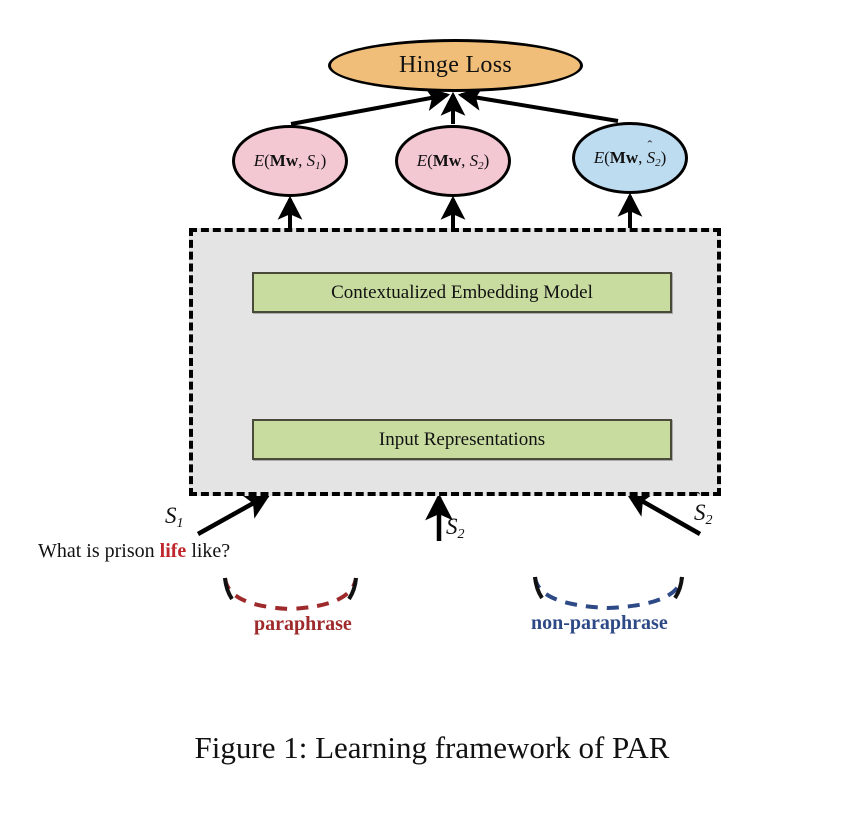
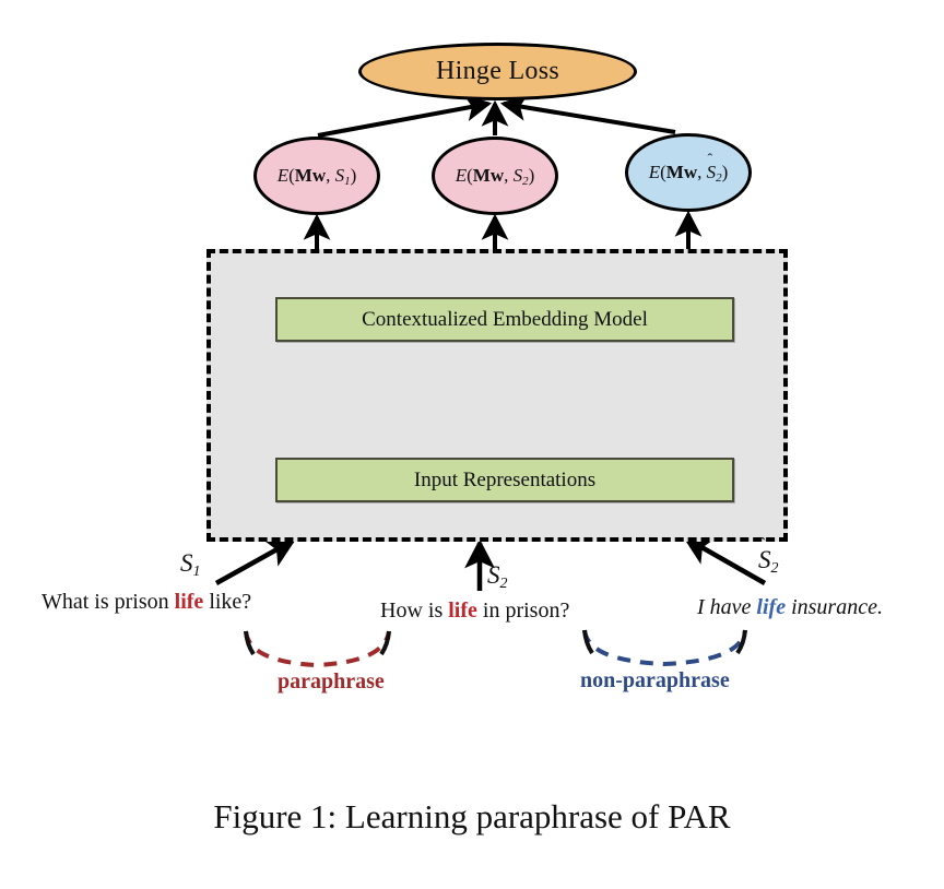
  Hinge Loss
  E(Mw, S1)
  E(Mw, S2)
  E(Mw,
  ˆ
  S2)
  Contextualized Embedding Model
  Input Representations
  S1
  S2
  ˆ
  S2
  What is prison life like?
+ How is life in prison?
+ I have life insurance.
  paraphrase
  non-paraphrase
- Figure 1: Learning framework of PAR
+ Figure 1: Learning paraphrase of PAR
